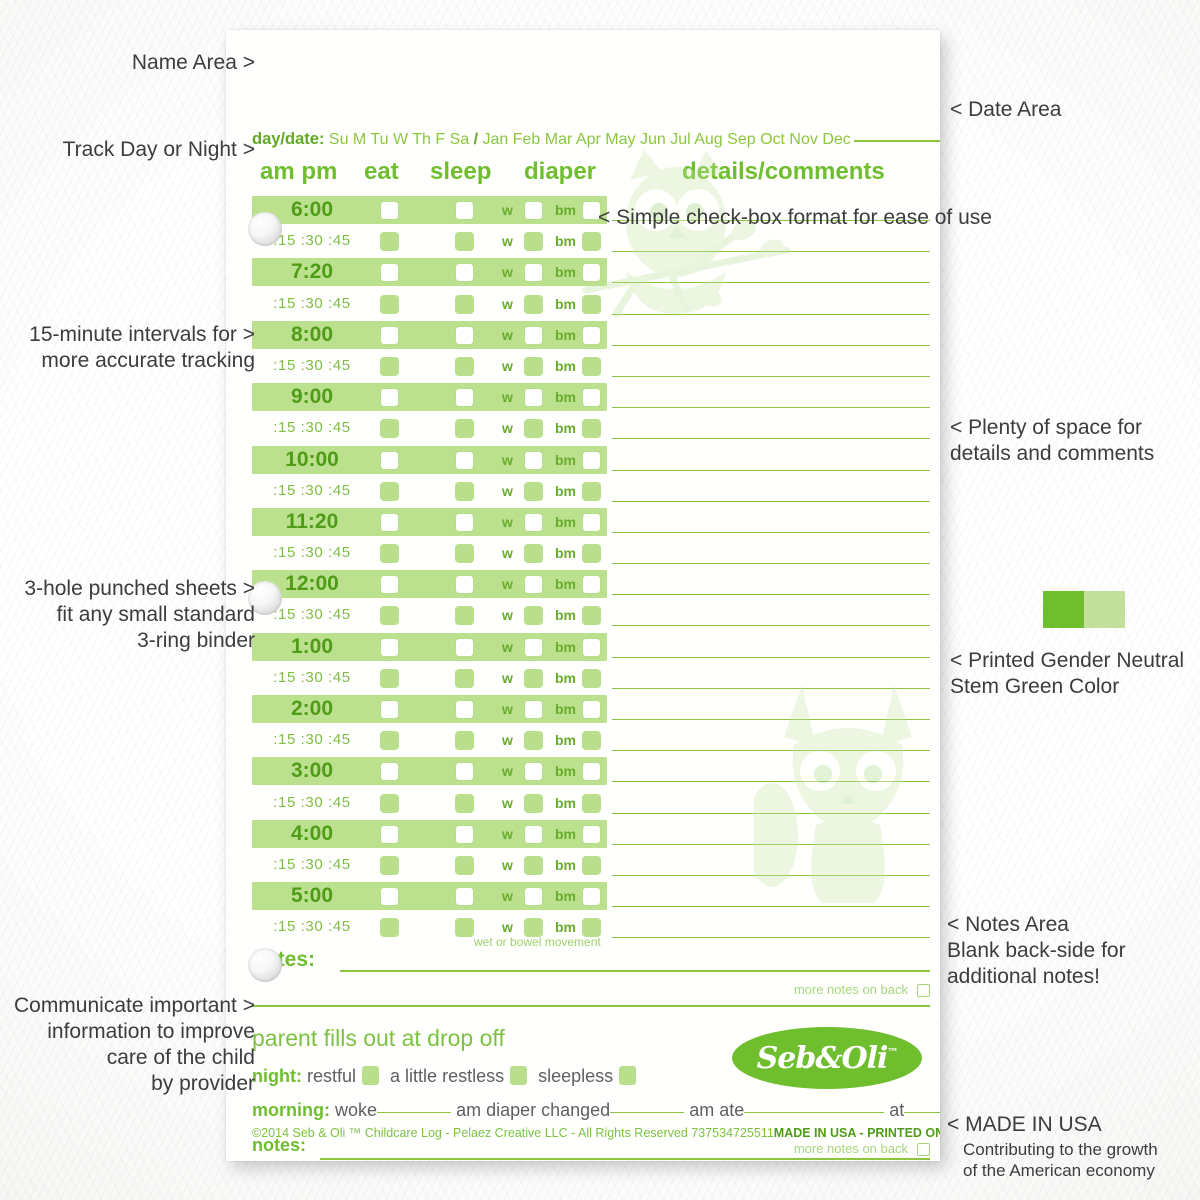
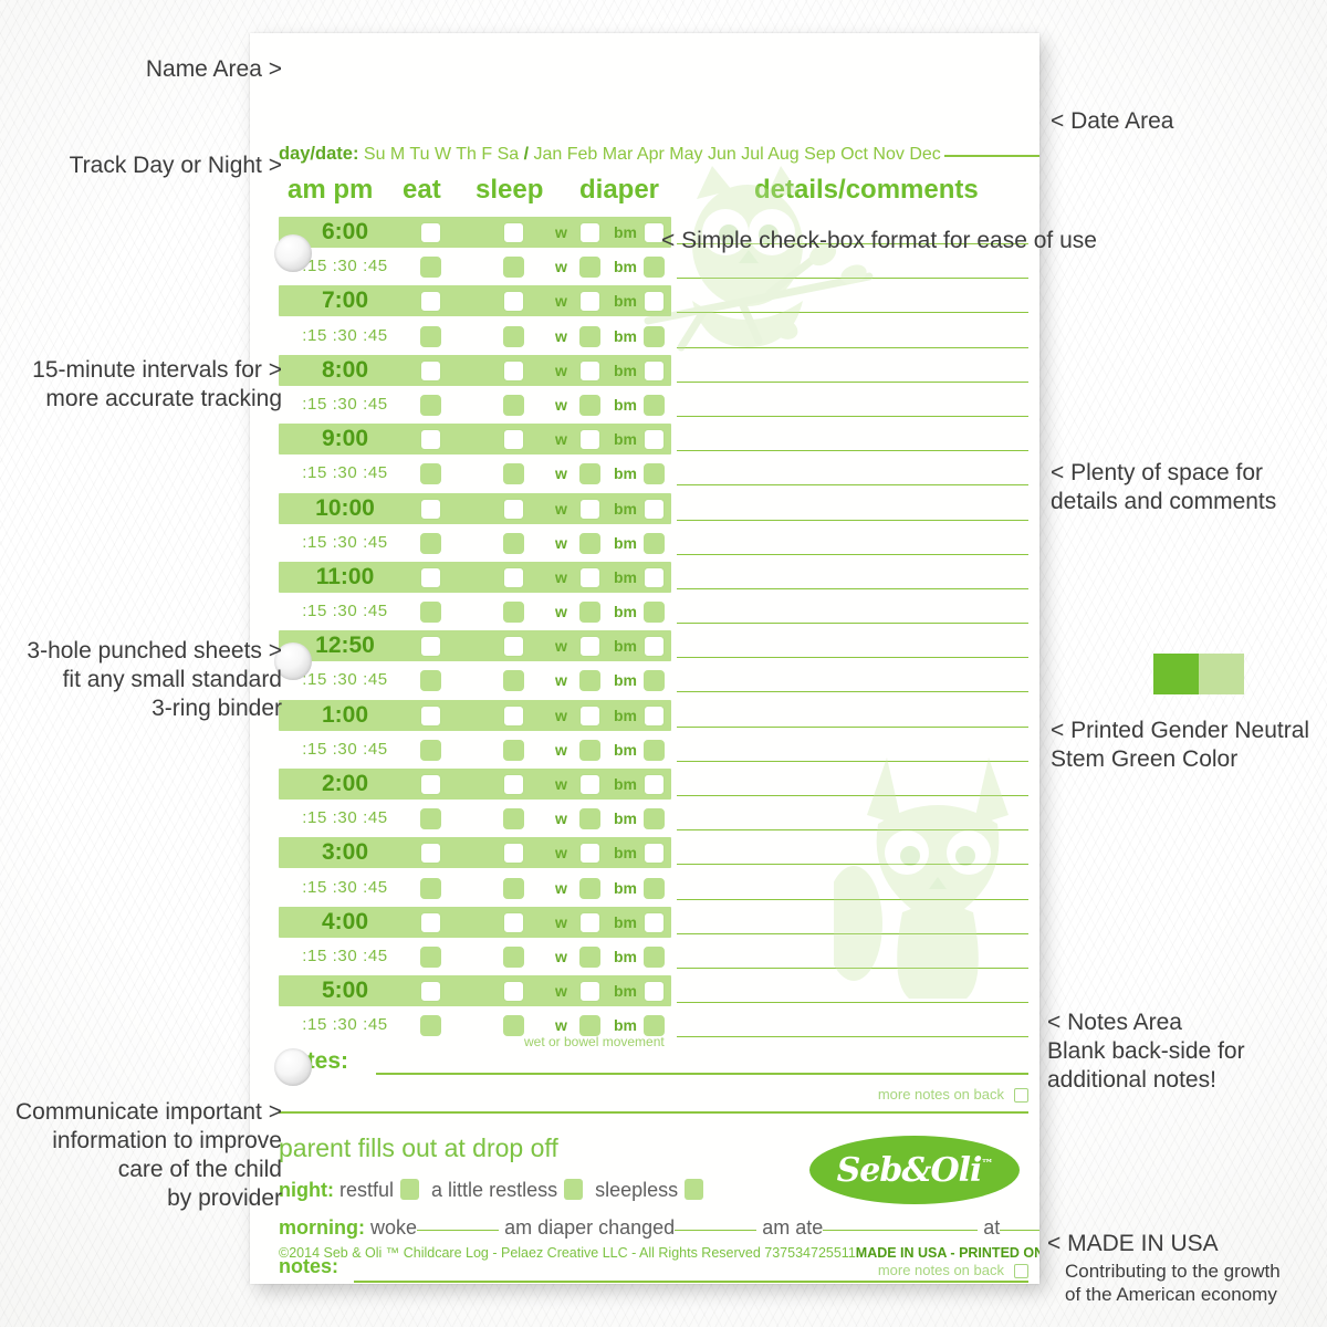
  Name Area >
  Track Day or Night >
  15-minute intervals for >
  more accurate tracking
  3-hole punched sheets >
  fit any small standard
  3-ring binder
  Communicate important >
  information to improve
  care of the child
  by provider
  < Date Area
  < Simple check-box format for ease of use
  < Plenty of space for
  details and comments
  < Printed Gender Neutral
  Stem Green Color
  < Notes Area
  Blank back-side for
  additional notes!
  < MADE IN USA
  Contributing to the growth
  of the American economy
  day/date: Su M Tu W Th F Sa / Jan Feb Mar Apr May Jun Jul Aug Sep Oct Nov Dec
  am pm
  eat
  sleep
  diaper
  details/comments
  6:00
  w
  bm
  15 :30 :45
  w
  bm
- 7:20
+ 7:00
  w
  bm
  :15 :30 :45
  w
  bm
  8:00
  w
  bm
  :15 :30 :45
  w
  bm
  9:00
  w
  bm
  :15 :30 :45
  w
  bm
  10:00
  w
  bm
  :15 :30 :45
  w
  bm
- 11:20
+ 11:00
  w
  bm
  :15 :30 :45
  w
  bm
- 12:00
+ 12:50
  w
  bm
  :15 :30 :45
  w
  bm
  1:00
  w
  bm
  :15 :30 :45
  w
  bm
  2:00
  w
  bm
  :15 :30 :45
  w
  bm
  3:00
  w
  bm
  :15 :30 :45
  w
  bm
  4:00
  w
  bm
  :15 :30 :45
  w
  bm
  5:00
  w
  bm
  :15 :30 :45
  w
  bm
  wet or bowel movement
  more notes on back
  Seb&Oli™
  parent fills out at drop off
  night: restful a little restless sleepless
  morning: woke am diaper changed am ate at
  notes:
  more notes on back
  ©2014 Seb & Oli ™ Childcare Log - Pelaez Creative LLC - All Rights Reserved 737534725511
